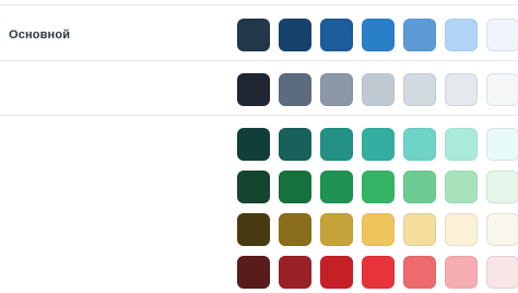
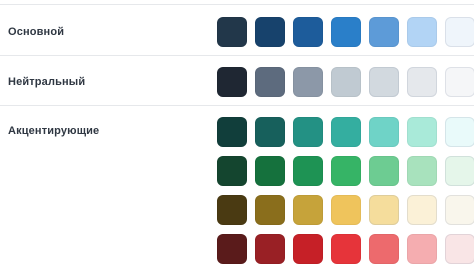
  Основной
+ Нейтральный
+ Акцентирующие
